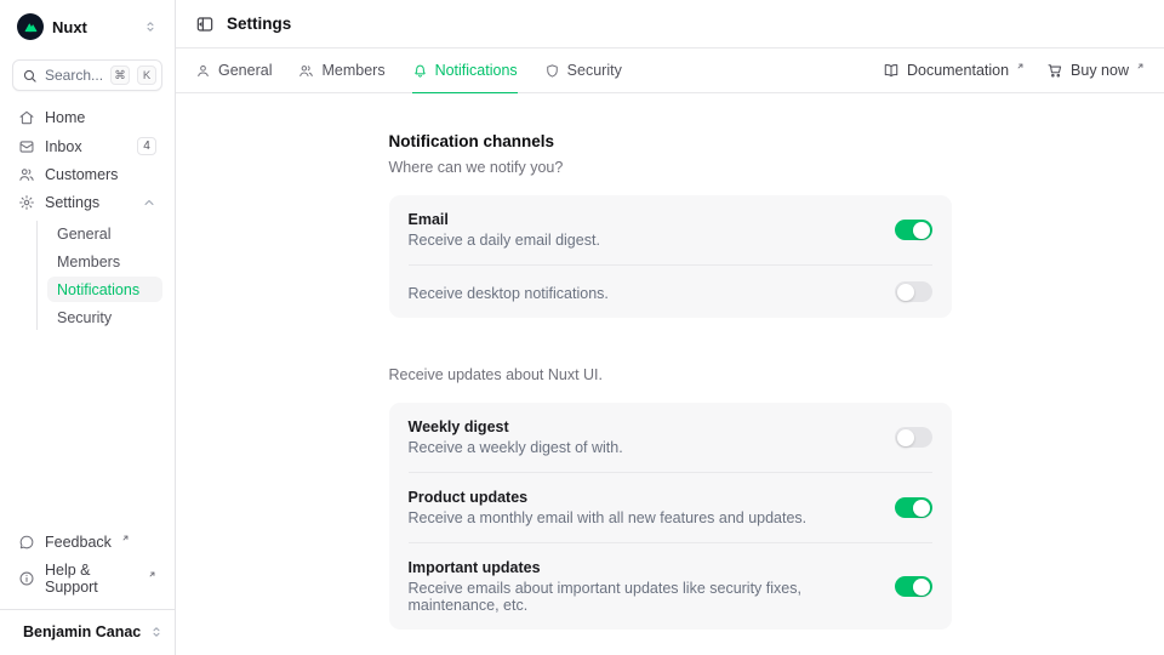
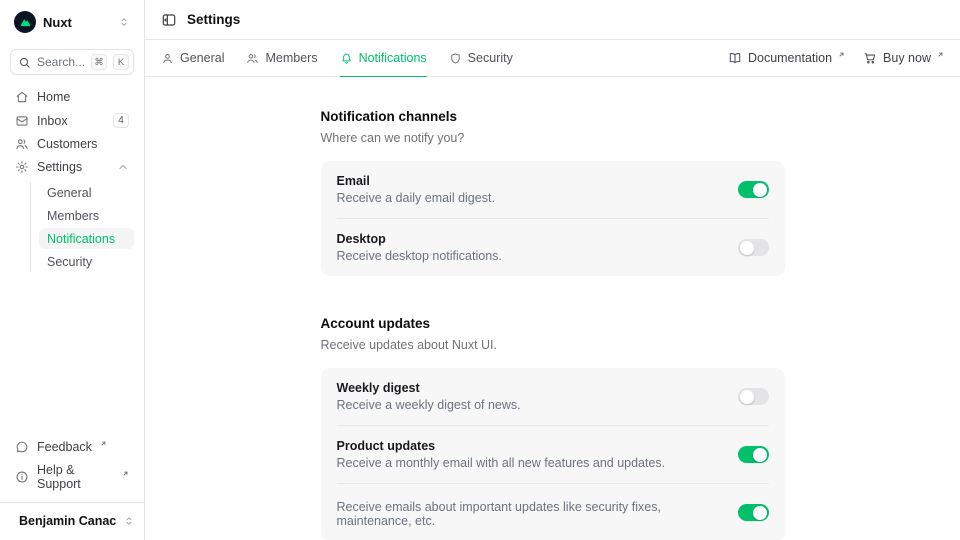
  Nuxt
  Search...
  ⌘
  K
  Home
  Inbox
  4
  Customers
  Settings
  General
  Members
  Notifications
  Security
  Feedback
  Help & Support
  Benjamin Canac
  Settings
  General
  Members
  Notifications
  Security
  Documentation
  Buy now
  Notification channels
  Where can we notify you?
  Email
  Receive a daily email digest.
+ Desktop
  Receive desktop notifications.
+ Account updates
  Receive updates about Nuxt UI.
  Weekly digest
- Receive a weekly digest of with.
+ Receive a weekly digest of news.
  Product updates
  Receive a monthly email with all new features and updates.
- Important updates
  Receive emails about important updates like security fixes, maintenance, etc.
